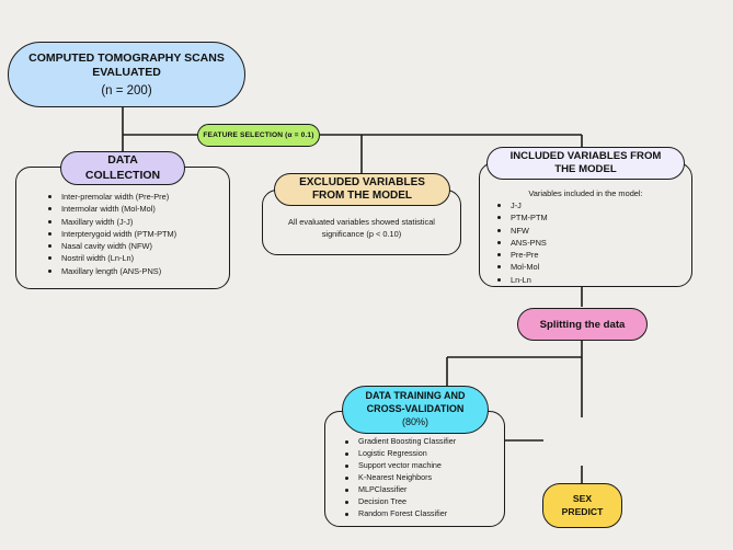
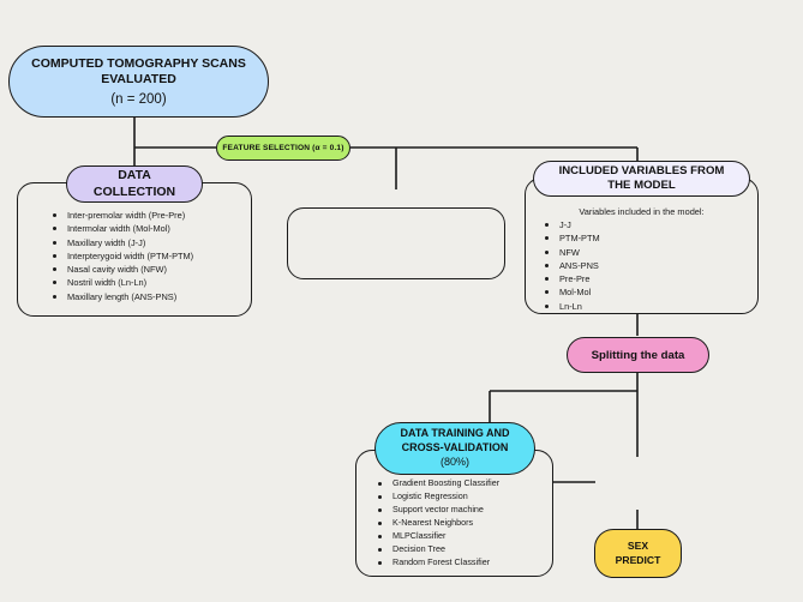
  COMPUTED TOMOGRAPHY SCANS
  EVALUATED
  (n = 200)
  DATA
  COLLECTION
  Inter-premolar width (Pre-Pre)
  Intermolar width (Mol-Mol)
  Maxillary width (J-J)
  Interpterygoid width (PTM-PTM)
  Nasal cavity width (NFW)
  Nostril width (Ln-Ln)
  Maxillary length (ANS-PNS)
- EXCLUDED VARIABLES
- FROM THE MODEL
- All evaluated variables showed statistical
- significance (p < 0.10)
  INCLUDED VARIABLES FROM
  THE MODEL
  Variables included in the model:
  J-J
  PTM-PTM
  NFW
  ANS-PNS
  Pre-Pre
  Mol-Mol
  Ln-Ln
  Splitting the data
  DATA TRAINING AND
  CROSS-VALIDATION
  (80%)
  Gradient Boosting Classifier
  Logistic Regression
  Support vector machine
  K-Nearest Neighbors
  MLPClassifier
  Decision Tree
  Random Forest Classifier
  SEX
  PREDICT
